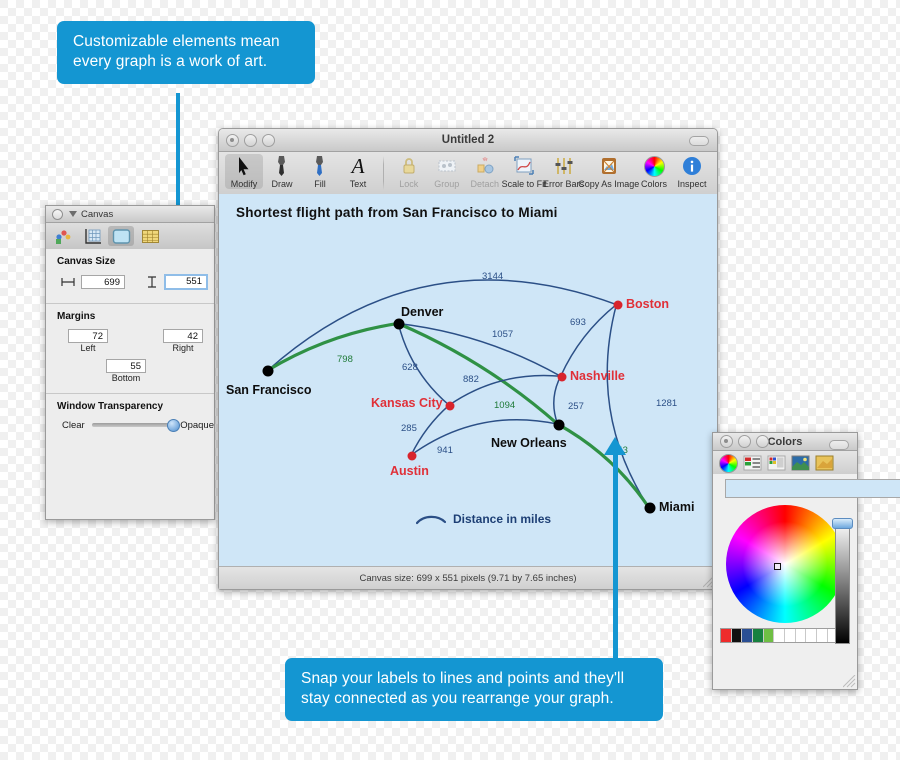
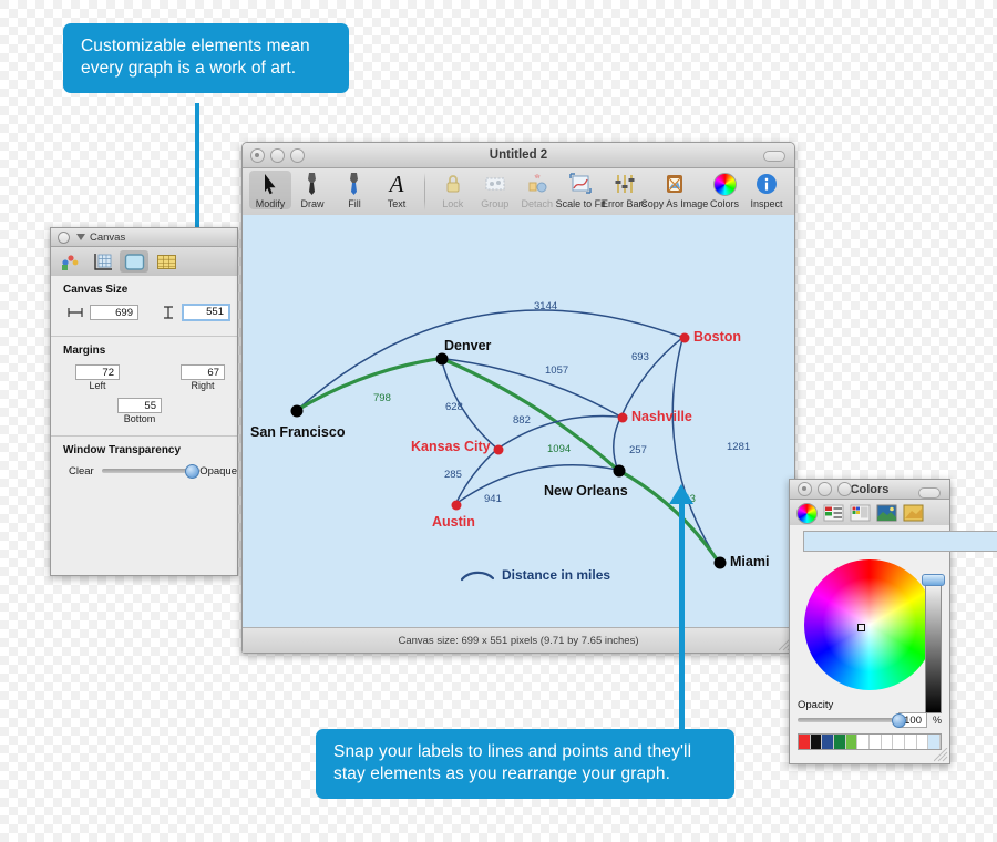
  Customizable elements mean every graph is a work of art.
  Canvas
  Canvas Size
  699
  551
  Margins
  72
  Left
- 42
+ 67
  Right
  55
  Bottom
  Window Transparency
  Clear
  Opaque
  Untitled 2
  Modify
  Draw
  Fill
  A
  Text
  Lock
  Group
  Detach
  Scale to Fit
  Error Bars
  Copy As Image
  Colors
  Inspect
- Shortest flight path from San Francisco to Miami
  3144
  798
  1057
  628
  1094
  882
  285
  941
  257
  693
  1281
  843
  San Francisco
  Denver
  Kansas City
  Austin
  Nashville
  New Orleans
  Boston
  Miami
  Distance in miles
  Canvas size: 699 x 551 pixels (9.71 by 7.65 inches)
  Colors
+ Opacity
+ 100
+ %
- Snap your labels to lines and points and they'll stay connected as you rearrange your graph.
+ Snap your labels to lines and points and they'll stay elements as you rearrange your graph.
